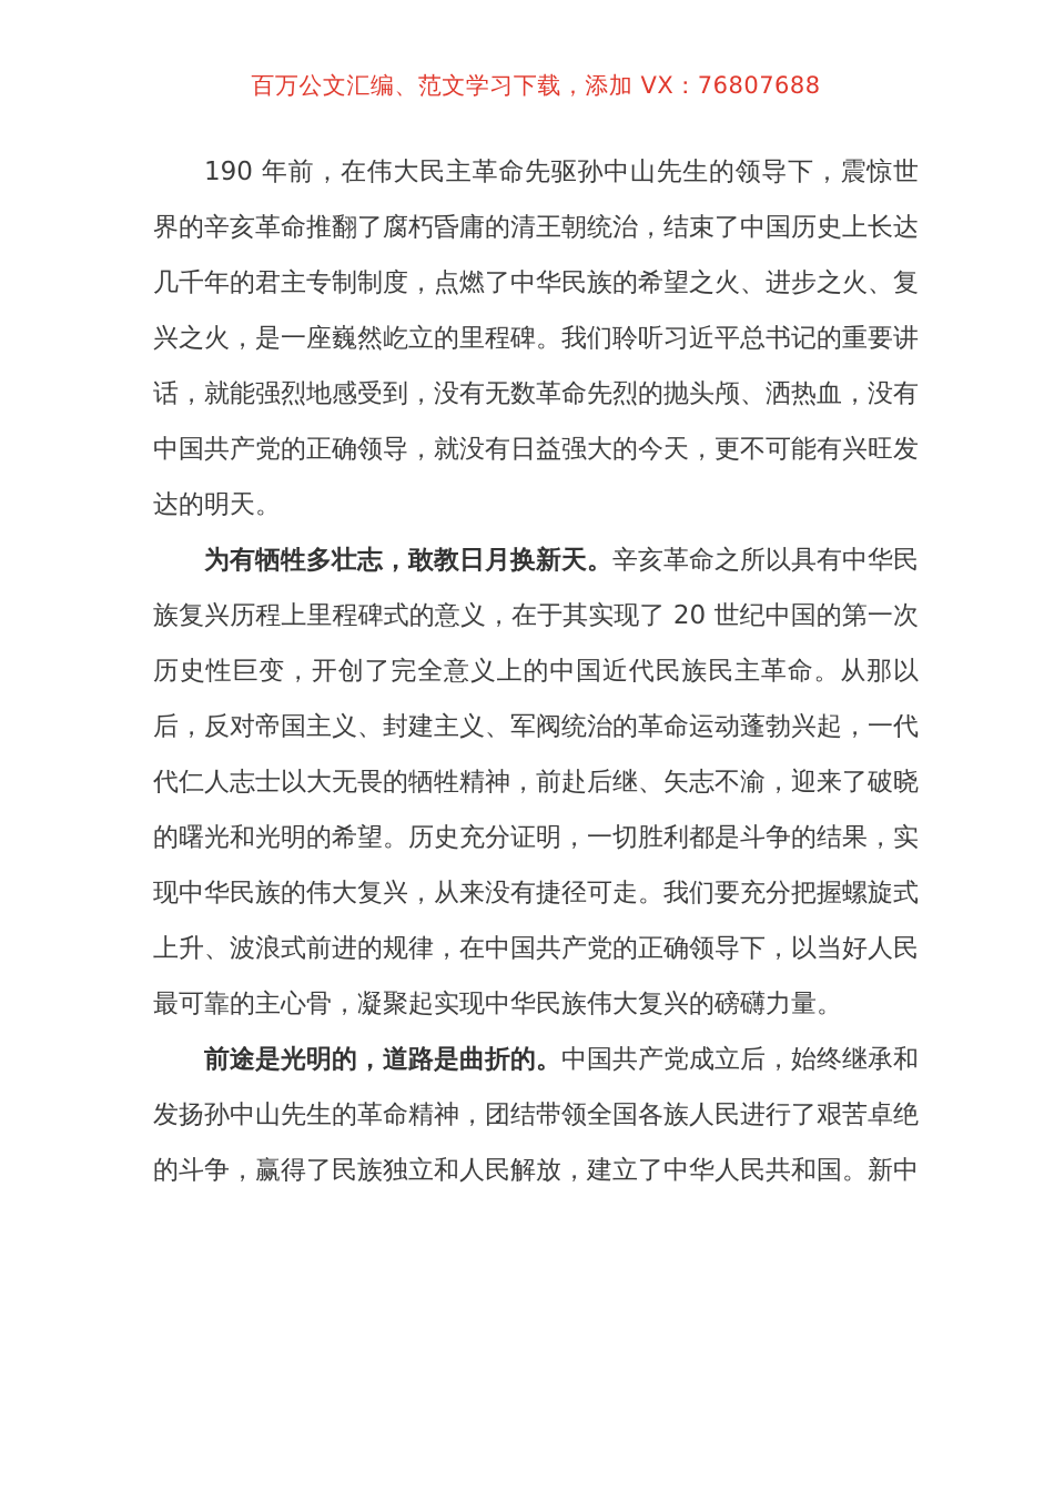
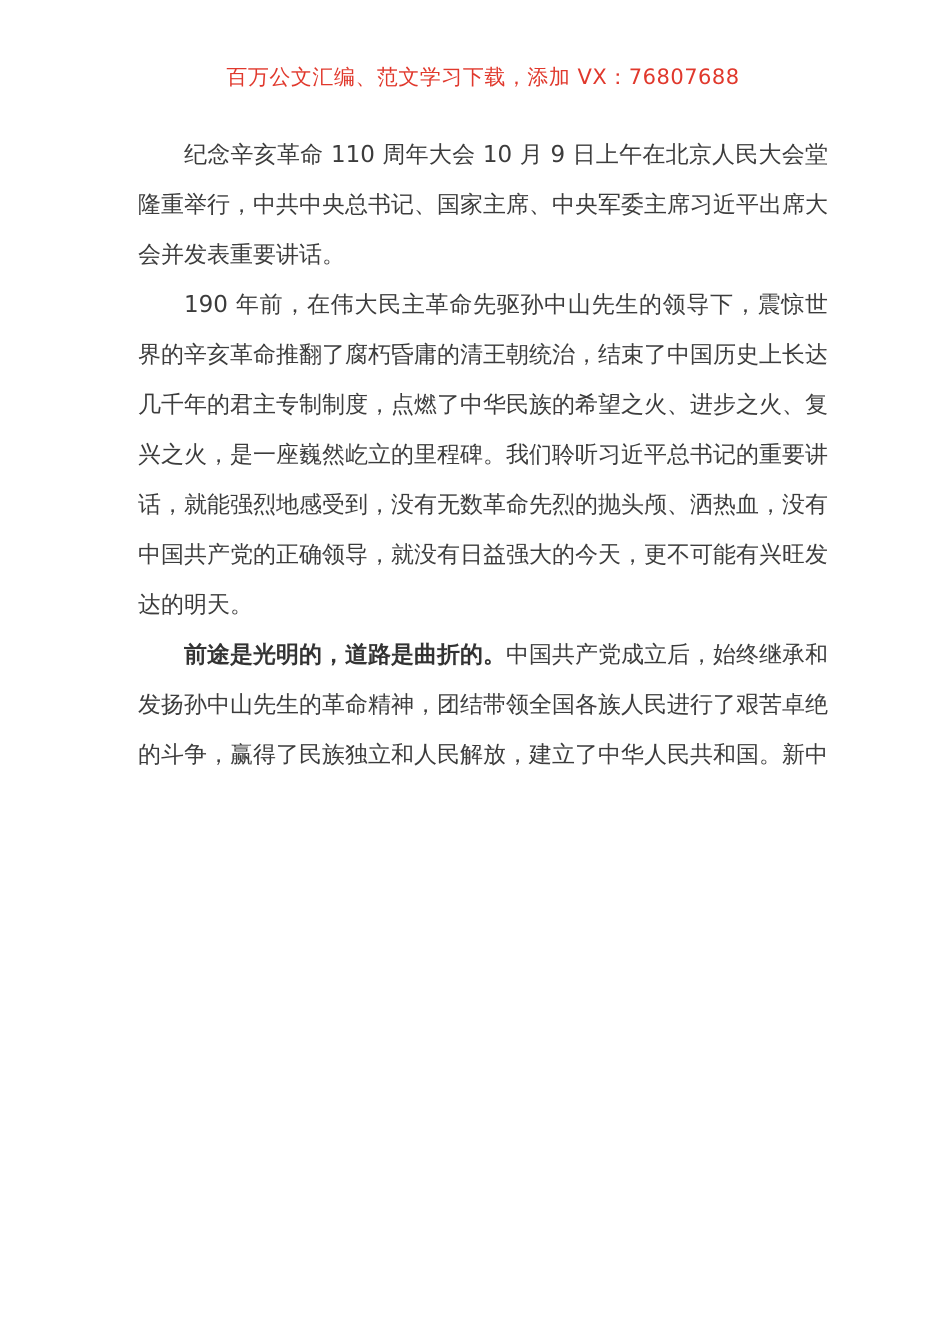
  百万公文汇编、范文学习下载，添加 VX：76807688
+ 纪念辛亥革命 110 周年大会 10 月 9 日上午在北京人民大会堂隆重举行，中共中央总书记、国家主席、中央军委主席习近平出席大会并发表重要讲话。
  190 年前，在伟大民主革命先驱孙中山先生的领导下，震惊世界的辛亥革命推翻了腐朽昏庸的清王朝统治，结束了中国历史上长达几千年的君主专制制度，点燃了中华民族的希望之火、进步之火、复兴之火，是一座巍然屹立的里程碑。我们聆听习近平总书记的重要讲话，就能强烈地感受到，没有无数革命先烈的抛头颅、洒热血，没有中国共产党的正确领导，就没有日益强大的今天，更不可能有兴旺发达的明天。
- 为有牺牲多壮志，敢教日月换新天。辛亥革命之所以具有中华民族复兴历程上里程碑式的意义，在于其实现了 20 世纪中国的第一次历史性巨变，开创了完全意义上的中国近代民族民主革命。从那以后，反对帝国主义、封建主义、军阀统治的革命运动蓬勃兴起，一代代仁人志士以大无畏的牺牲精神，前赴后继、矢志不渝，迎来了破晓的曙光和光明的希望。历史充分证明，一切胜利都是斗争的结果，实现中华民族的伟大复兴，从来没有捷径可走。我们要充分把握螺旋式上升、波浪式前进的规律，在中国共产党的正确领导下，以当好人民最可靠的主心骨，凝聚起实现中华民族伟大复兴的磅礴力量。
  前途是光明的，道路是曲折的。中国共产党成立后，始终继承和发扬孙中山先生的革命精神，团结带领全国各族人民进行了艰苦卓绝的斗争，赢得了民族独立和人民解放，建立了中华人民共和国。新中
